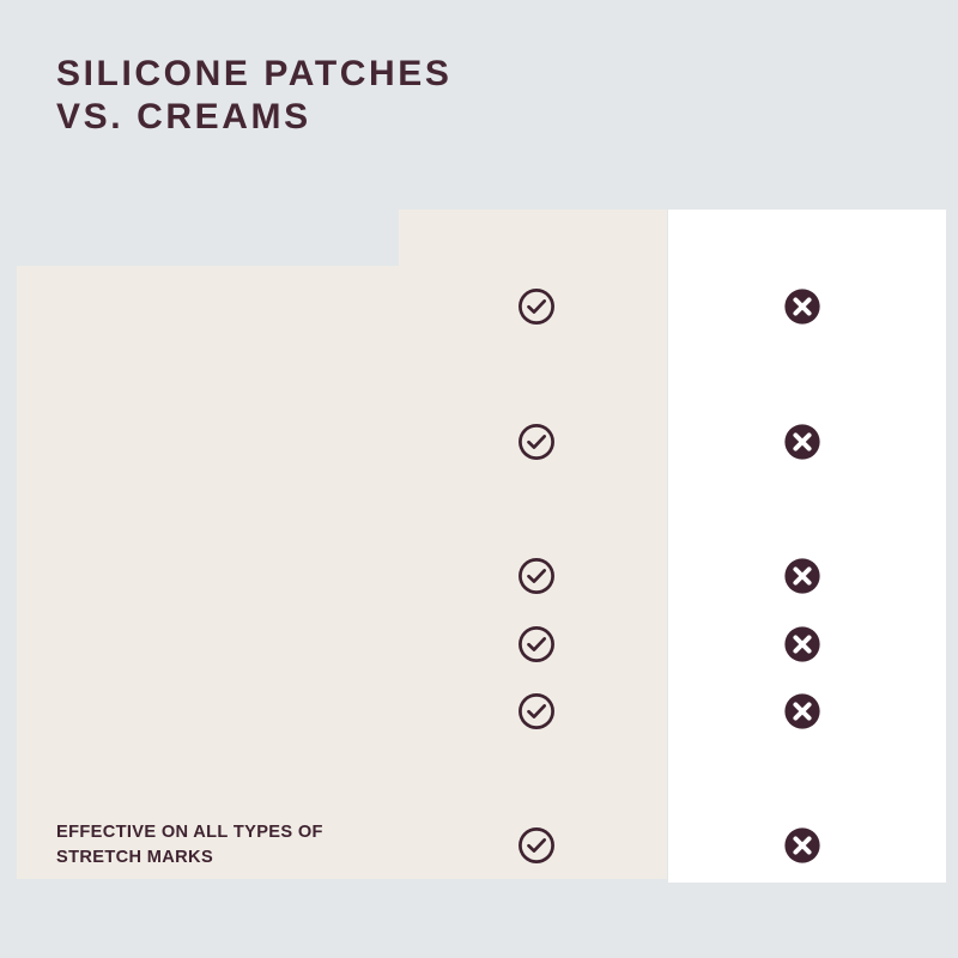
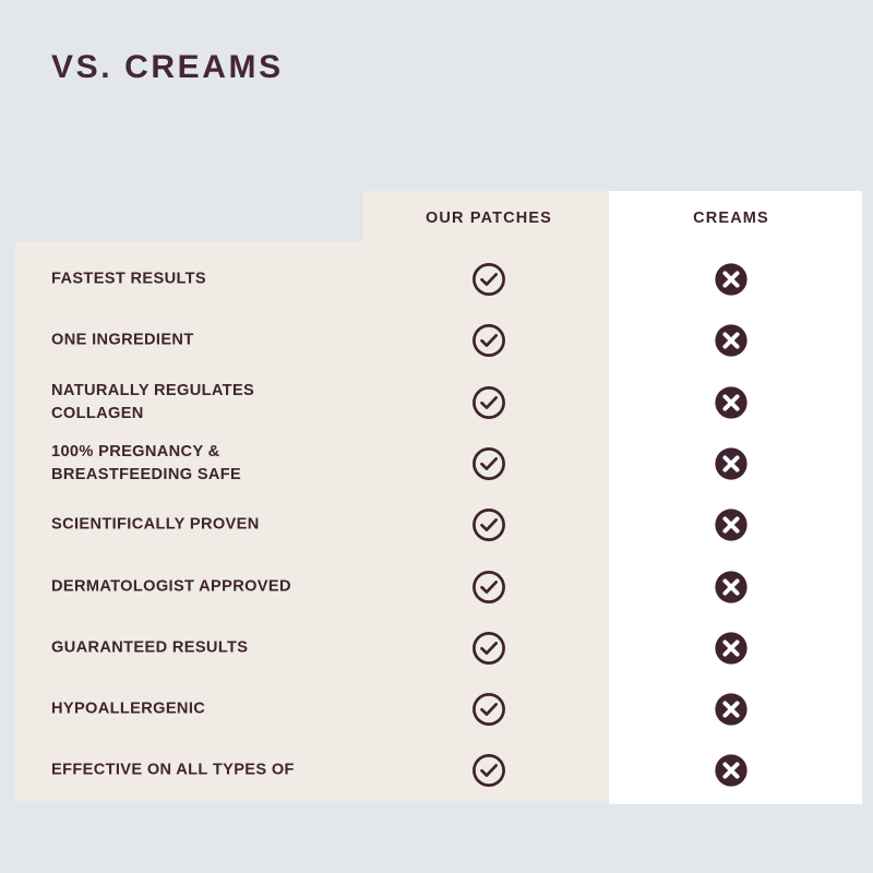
- SILICONE PATCHES
  VS. CREAMS
+ OUR PATCHES
+ CREAMS
+ FASTEST RESULTS
+ ONE INGREDIENT
+ NATURALLY REGULATES
+ COLLAGEN
+ 100% PREGNANCY &
+ BREASTFEEDING SAFE
+ SCIENTIFICALLY PROVEN
+ DERMATOLOGIST APPROVED
+ GUARANTEED RESULTS
+ HYPOALLERGENIC
  EFFECTIVE ON ALL TYPES OF
- STRETCH MARKS
